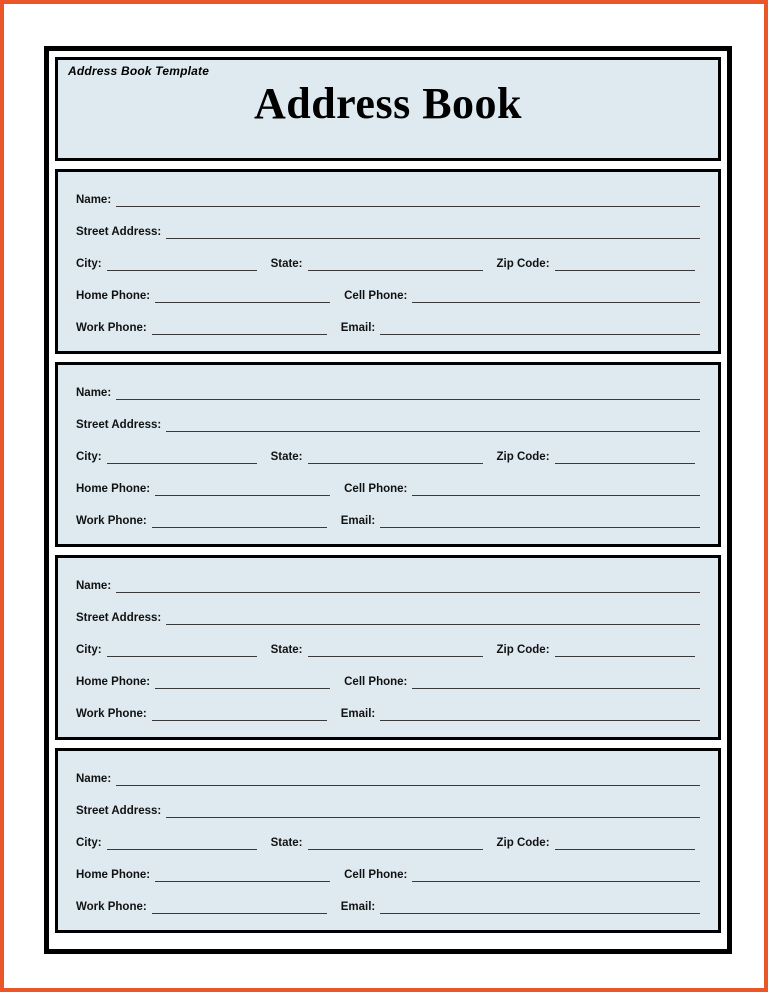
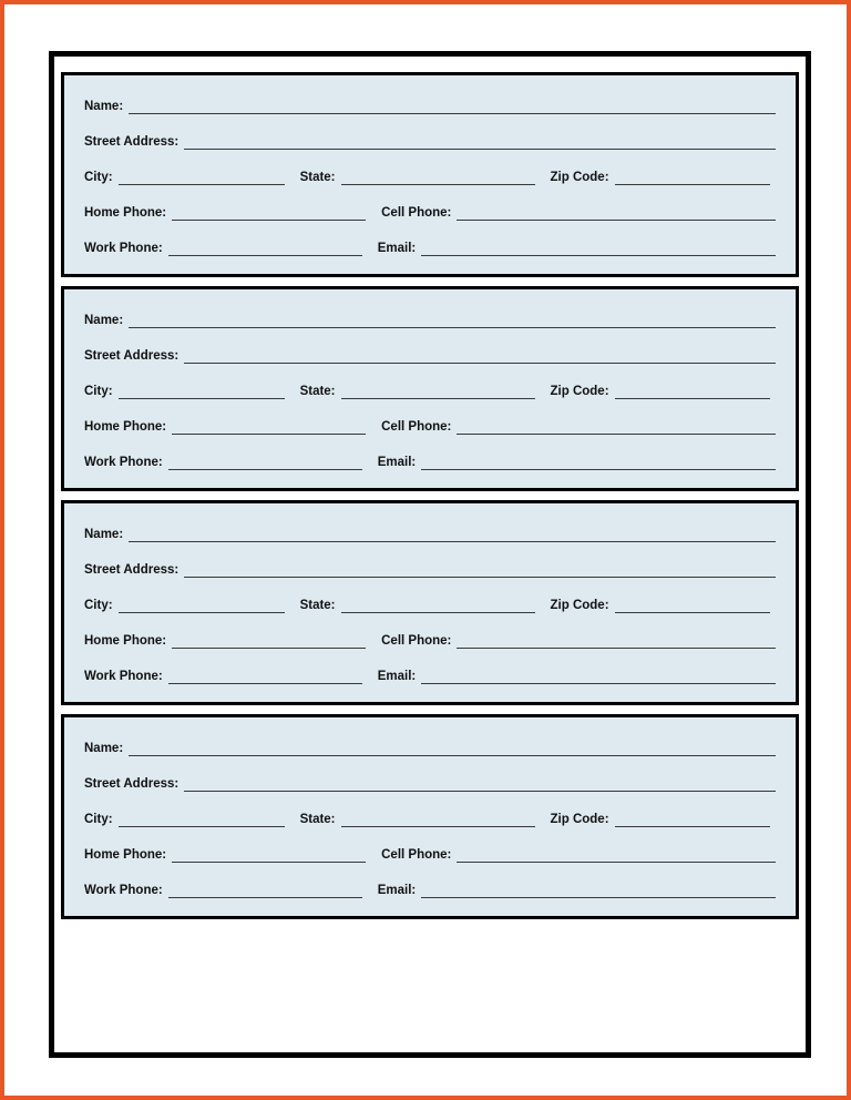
- Address Book Template
- Address Book
  Name:
  Street Address:
  City:
  State:
  Zip Code:
  Home Phone:
  Cell Phone:
  Work Phone:
  Email:
  Name:
  Street Address:
  City:
  State:
  Zip Code:
  Home Phone:
  Cell Phone:
  Work Phone:
  Email:
  Name:
  Street Address:
  City:
  State:
  Zip Code:
  Home Phone:
  Cell Phone:
  Work Phone:
  Email:
  Name:
  Street Address:
  City:
  State:
  Zip Code:
  Home Phone:
  Cell Phone:
  Work Phone:
  Email:
